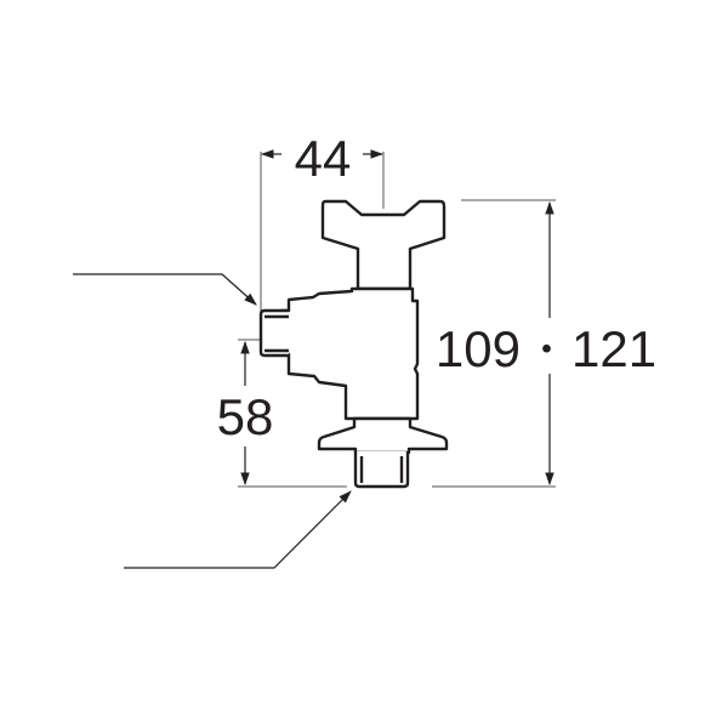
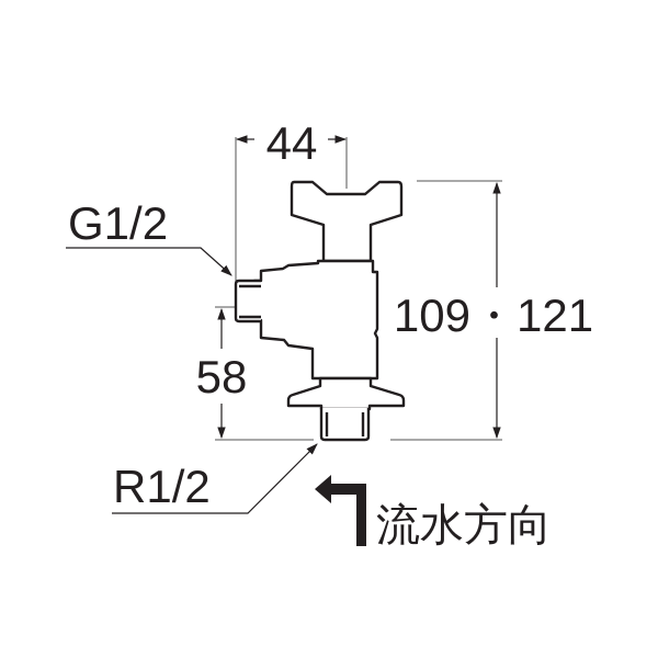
  44
  109・121
  58
+ G1/2
+ R1/2
+ 流水方向
